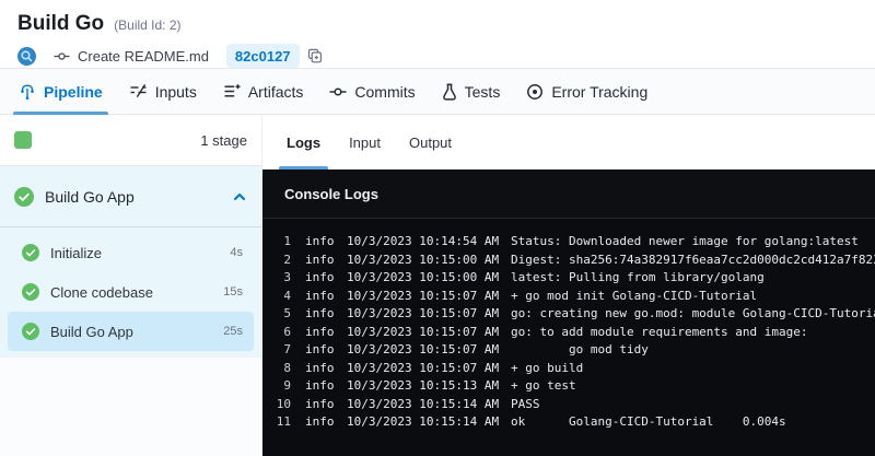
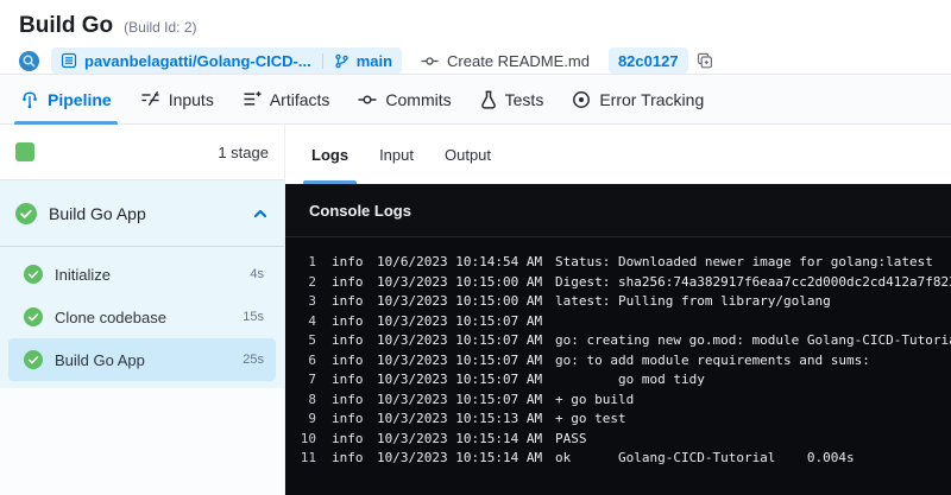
  Build Go
  (Build Id: 2)
+ pavanbelagatti/Golang-CICD-...
+ main
  Create README.md
  82c0127
  Pipeline
  Inputs
  Artifacts
  Commits
  Tests
  Error Tracking
  1 stage
  Build Go App
  Initialize
  4s
  Clone codebase
  15s
  Build Go App
  25s
  Logs
  Input
  Output
  Console Logs
  1
  info
- 10/3/2023 10:14:54 AM
+ 10/6/2023 10:14:54 AM
  Status: Downloaded newer image for golang:latest
  2
  info
  10/3/2023 10:15:00 AM
  Digest: sha256:74a382917f6eaa7cc2d000dc2cd412a7f82
  3
  info
  10/3/2023 10:15:00 AM
  latest: Pulling from library/golang
  4
  info
  10/3/2023 10:15:07 AM
- + go mod init Golang-CICD-Tutorial
  5
  info
  10/3/2023 10:15:07 AM
  go: creating new go.mod: module Golang-CICD-Tutori
  6
  info
  10/3/2023 10:15:07 AM
- go: to add module requirements and image:
+ go: to add module requirements and sums:
  7
  info
  10/3/2023 10:15:07 AM
  go mod tidy
  8
  info
  10/3/2023 10:15:07 AM
  + go build
  9
  info
  10/3/2023 10:15:13 AM
  + go test
  10
  info
  10/3/2023 10:15:14 AM
  PASS
  11
  info
  10/3/2023 10:15:14 AM
  ok Golang-CICD-Tutorial 0.004s
